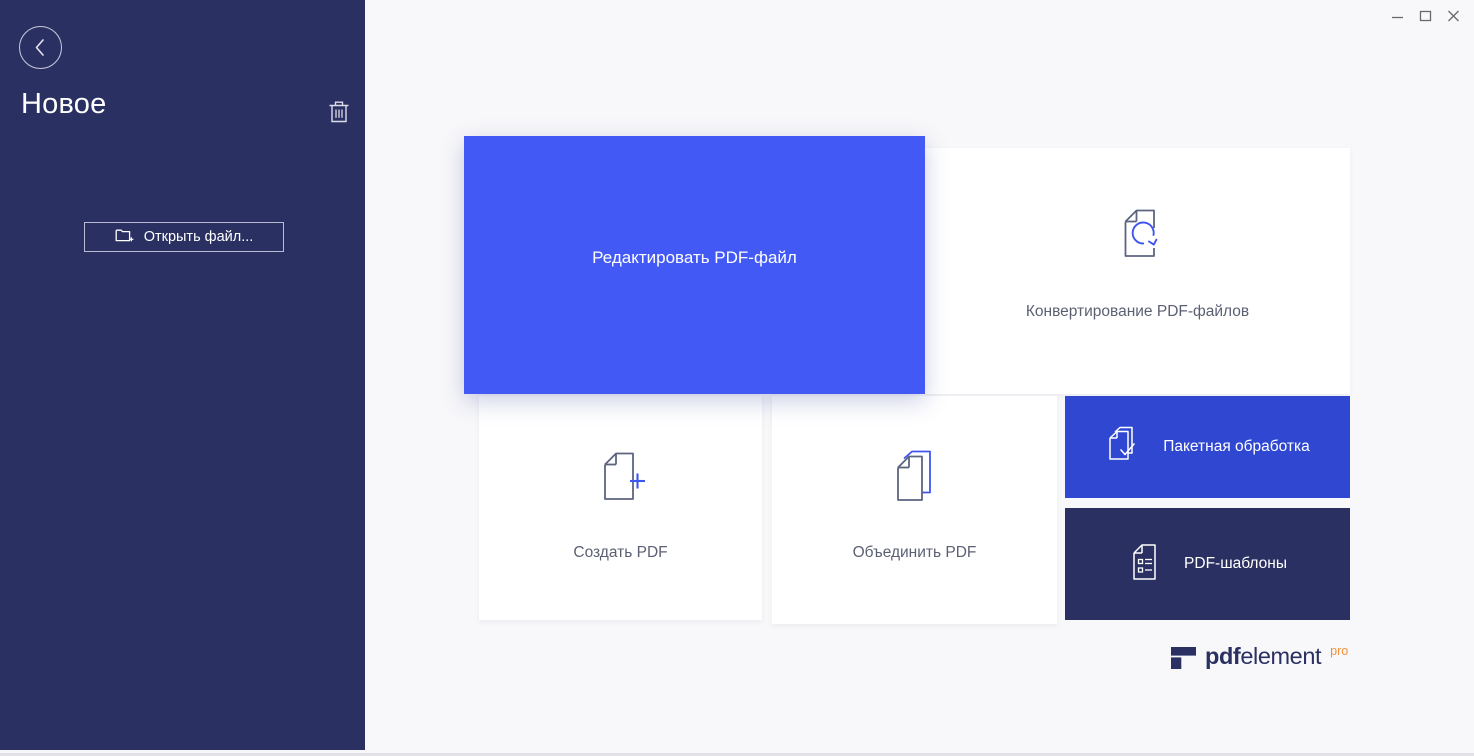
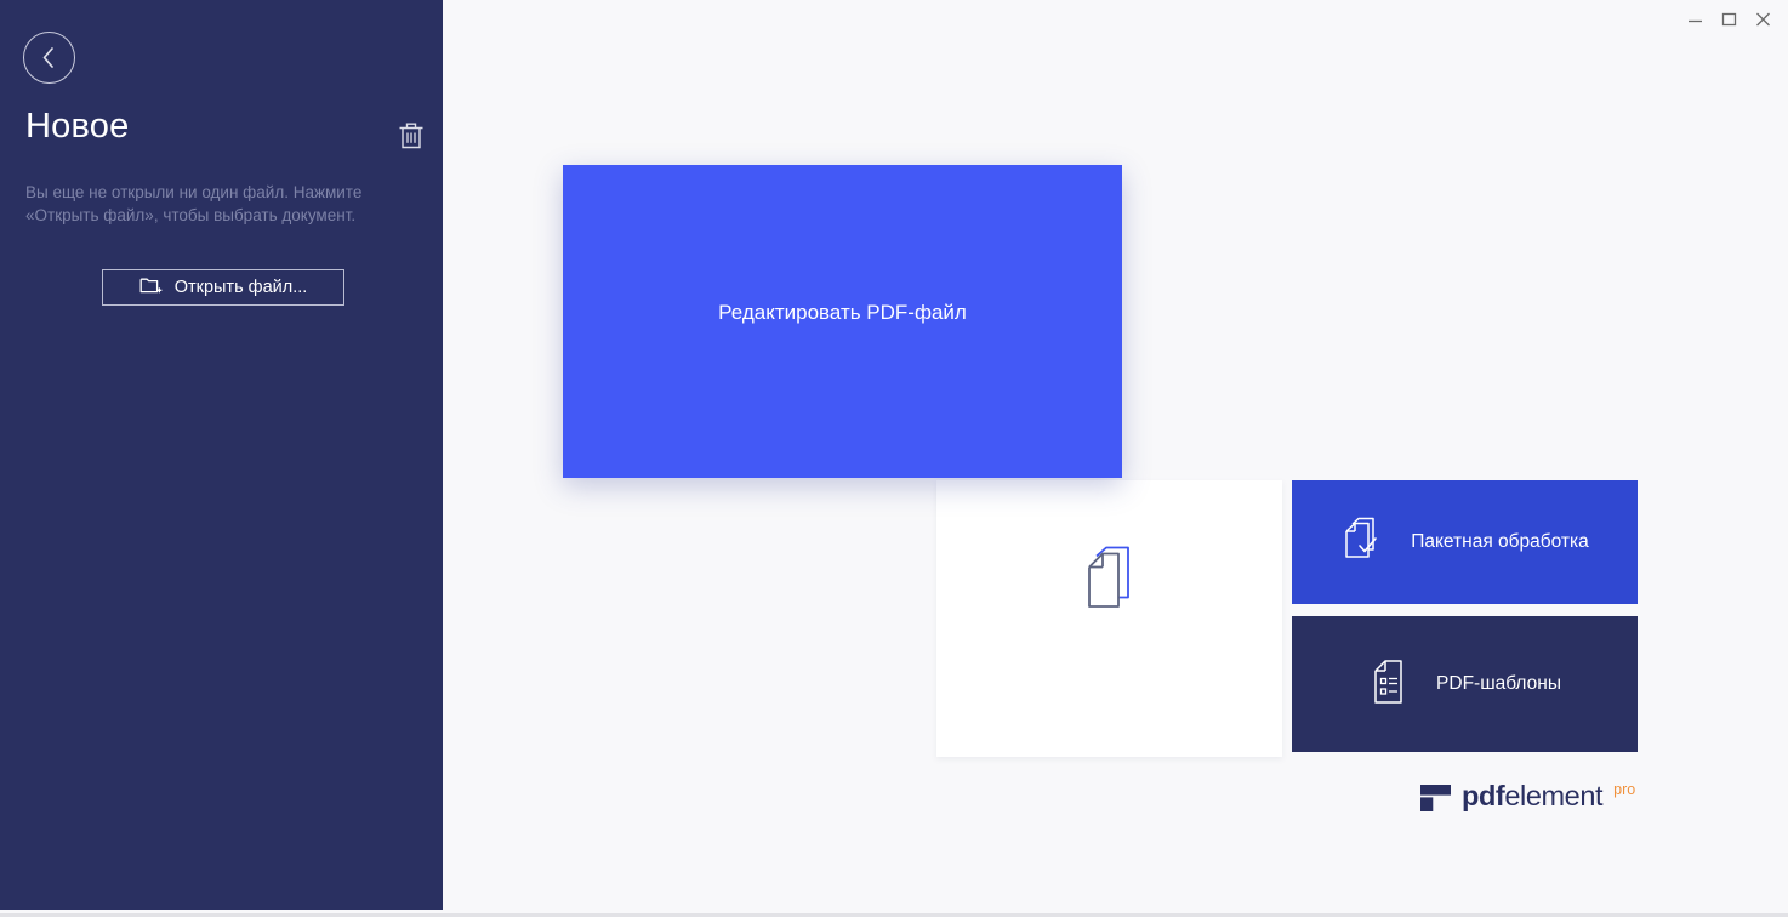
  Новое
+ Вы еще не открыли ни один файл. Нажмите «Открыть файл», чтобы выбрать документ.
  Открыть файл...
  Редактировать PDF-файл
- Конвертирование PDF-файлов
- Создать PDF
- Объединить PDF
  Пакетная обработка
  PDF-шаблоны
  pdfelement
  pro
